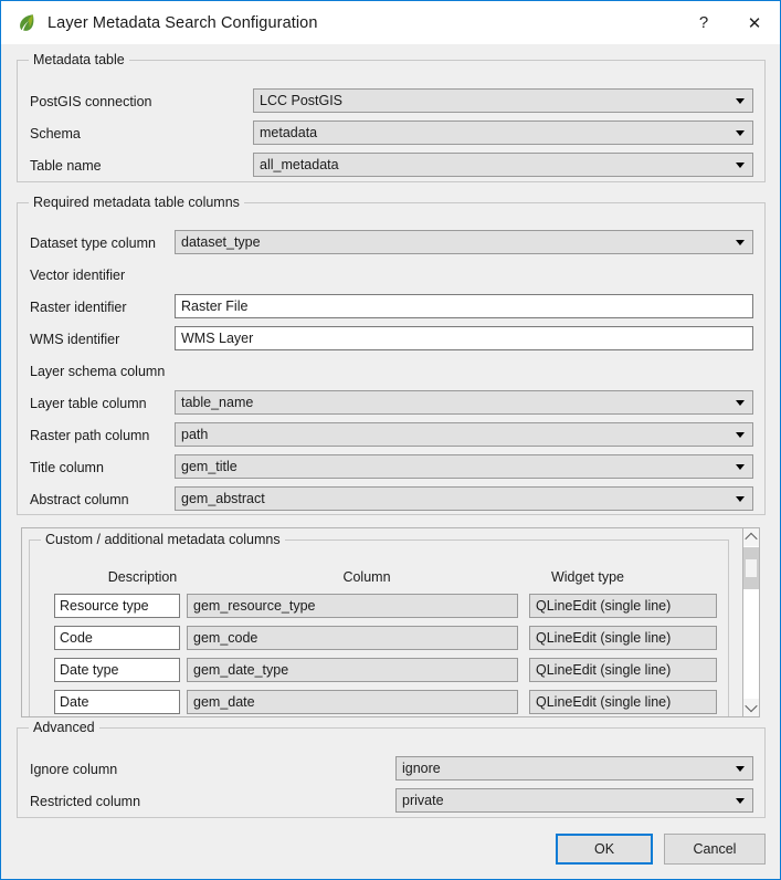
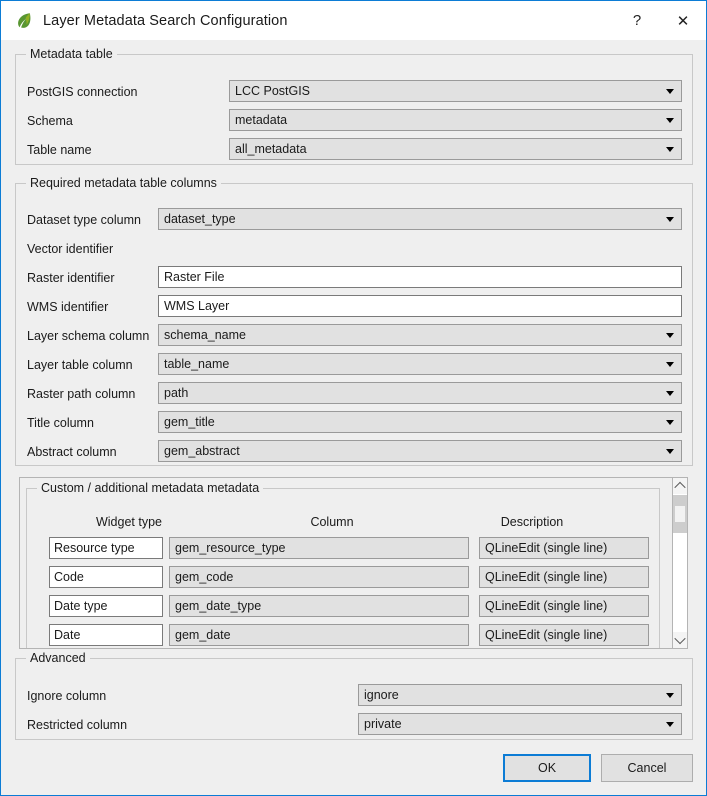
  Layer Metadata Search Configuration
  ?
  ✕
  Metadata table
  PostGIS connection
  LCC PostGIS
  Schema
  metadata
  Table name
  all_metadata
  Required metadata table columns
  Dataset type column
  dataset_type
  Vector identifier
  Raster identifier
  Raster File
  WMS identifier
  WMS Layer
  Layer schema column
+ schema_name
  Layer table column
  table_name
  Raster path column
  path
  Title column
  gem_title
  Abstract column
  gem_abstract
- Custom / additional metadata columns
+ Custom / additional metadata metadata
- Description
+ Widget type
  Column
- Widget type
+ Description
  Resource type
  gem_resource_type
  QLineEdit (single line)
  Code
  gem_code
  QLineEdit (single line)
  Date type
  gem_date_type
  QLineEdit (single line)
  Date
  gem_date
  QLineEdit (single line)
  Advanced
  Ignore column
  ignore
  Restricted column
  private
  OK
  Cancel
